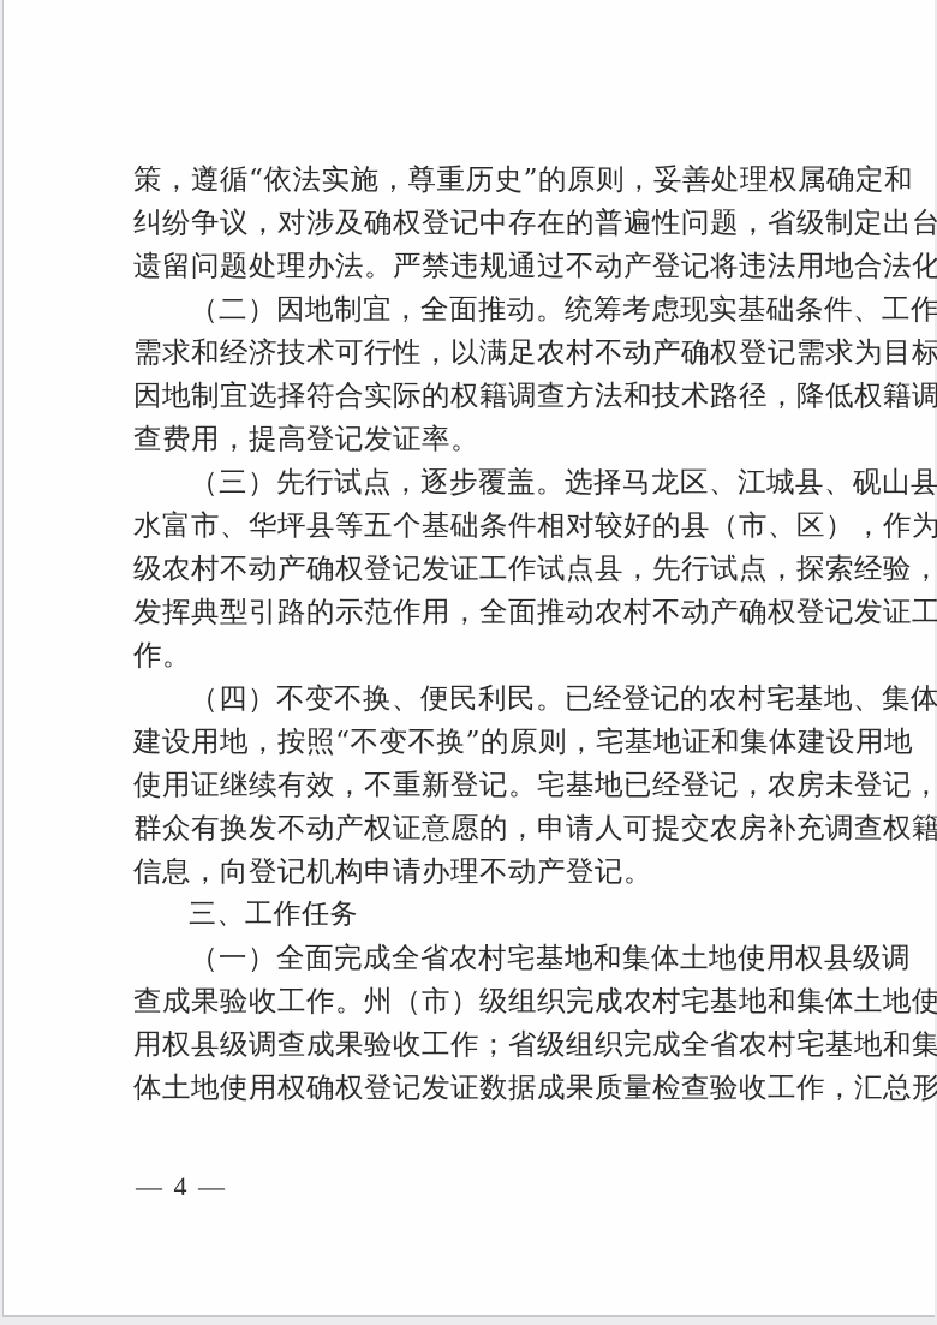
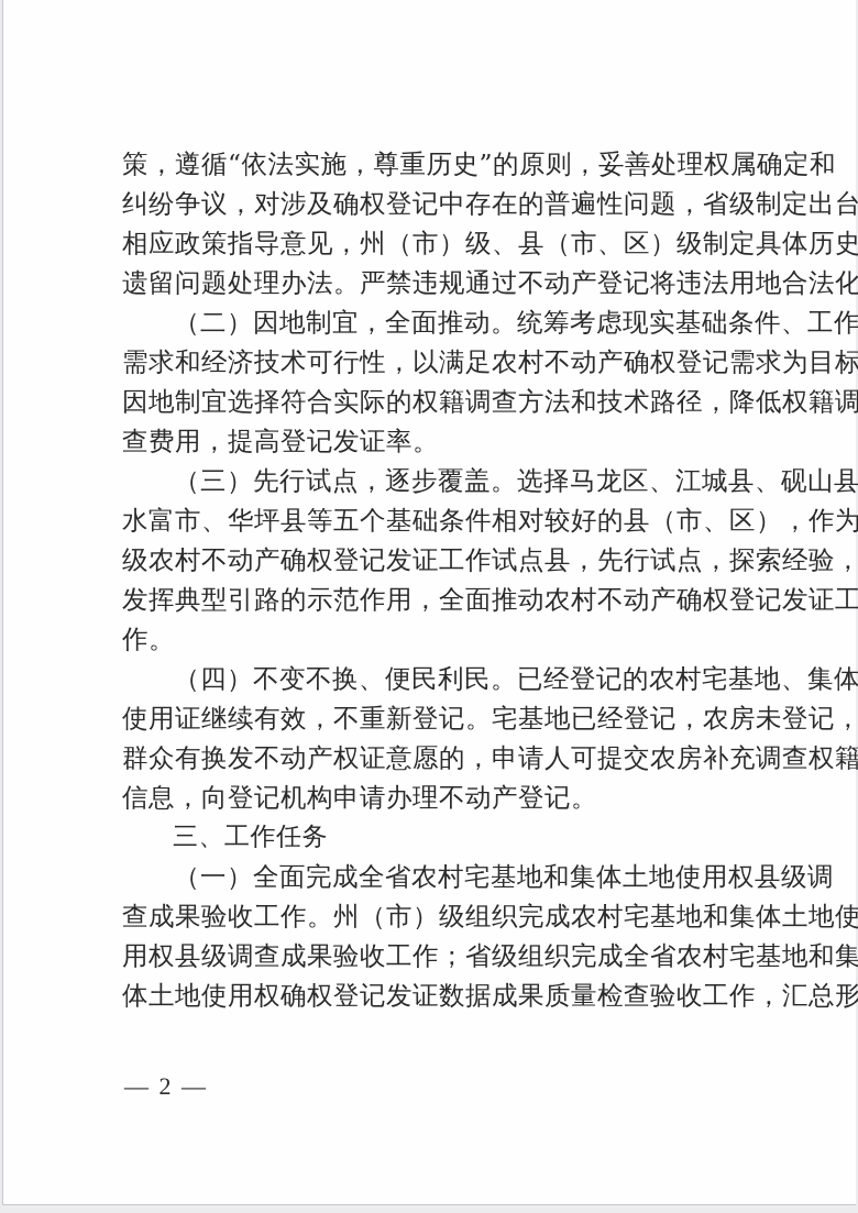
  策，遵循“依法实施，尊重历史”的原则，妥善处理权属确定和
  纠纷争议，对涉及确权登记中存在的普遍性问题，省级制定出台
+ 相应政策指导意见，州（市）级、县（市、区）级制定具体历史
  遗留问题处理办法。严禁违规通过不动产登记将违法用地合法化
  （二）因地制宜，全面推动。统筹考虑现实基础条件、工作
  需求和经济技术可行性，以满足农村不动产确权登记需求为目标
  因地制宜选择符合实际的权籍调查方法和技术路径，降低权籍调
  查费用，提高登记发证率。
  （三）先行试点，逐步覆盖。选择马龙区、江城县、砚山县
  水富市、华坪县等五个基础条件相对较好的县（市、区），作为
  级农村不动产确权登记发证工作试点县，先行试点，探索经验，
  发挥典型引路的示范作用，全面推动农村不动产确权登记发证工
  作。
  （四）不变不换、便民利民。已经登记的农村宅基地、集体
- 建设用地，按照“不变不换”的原则，宅基地证和集体建设用地
  使用证继续有效，不重新登记。宅基地已经登记，农房未登记，
  群众有换发不动产权证意愿的，申请人可提交农房补充调查权籍
  信息，向登记机构申请办理不动产登记。
  三、工作任务
  （一）全面完成全省农村宅基地和集体土地使用权县级调
  查成果验收工作。州（市）级组织完成农村宅基地和集体土地使
  用权县级调查成果验收工作；省级组织完成全省农村宅基地和集
  体土地使用权确权登记发证数据成果质量检查验收工作，汇总形
- — 4 —
+ — 2 —
